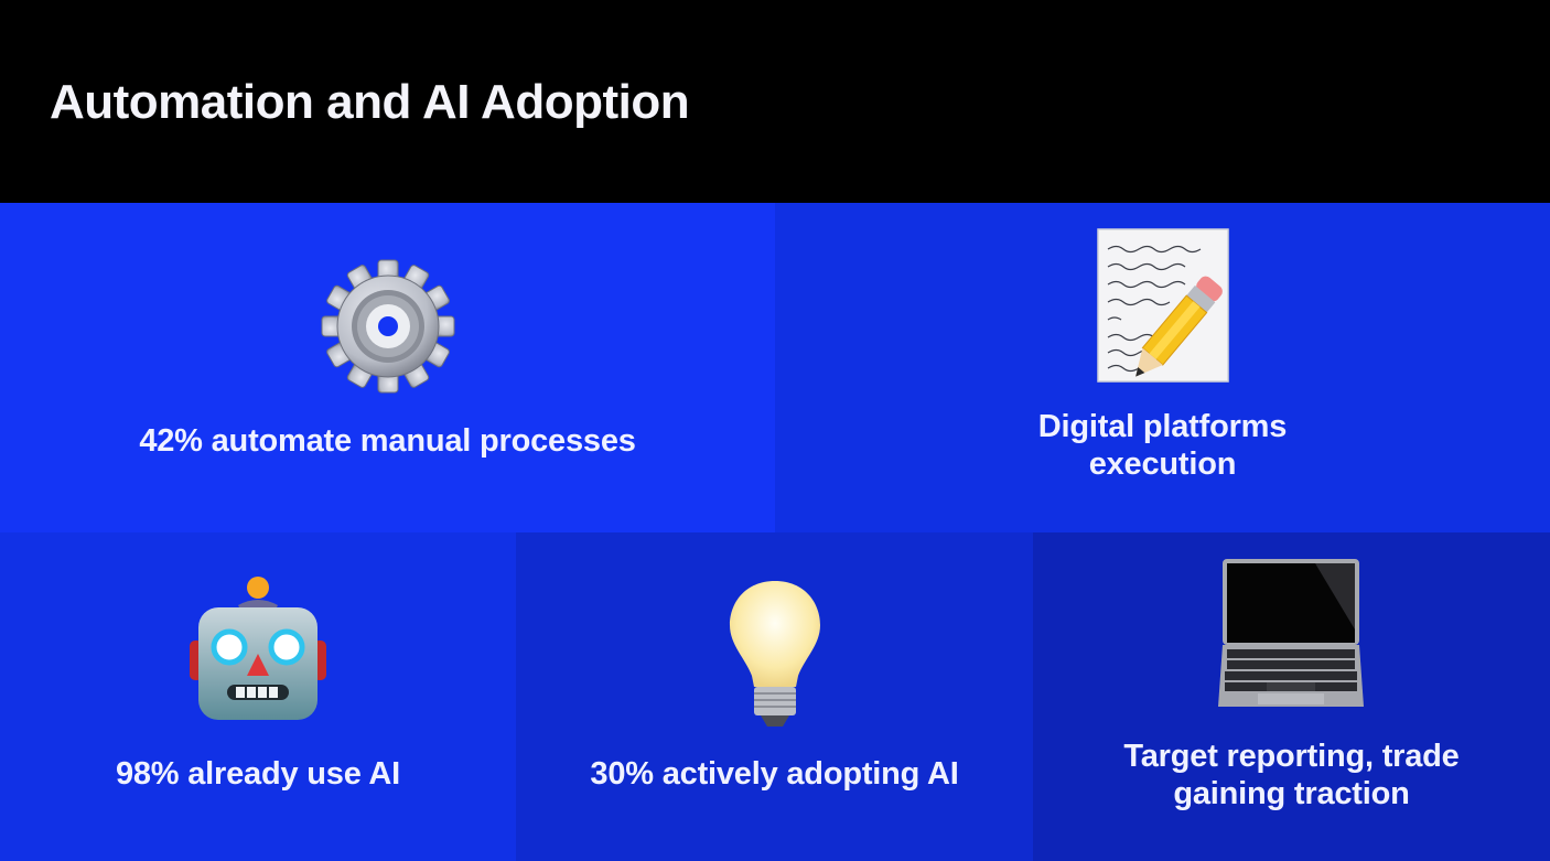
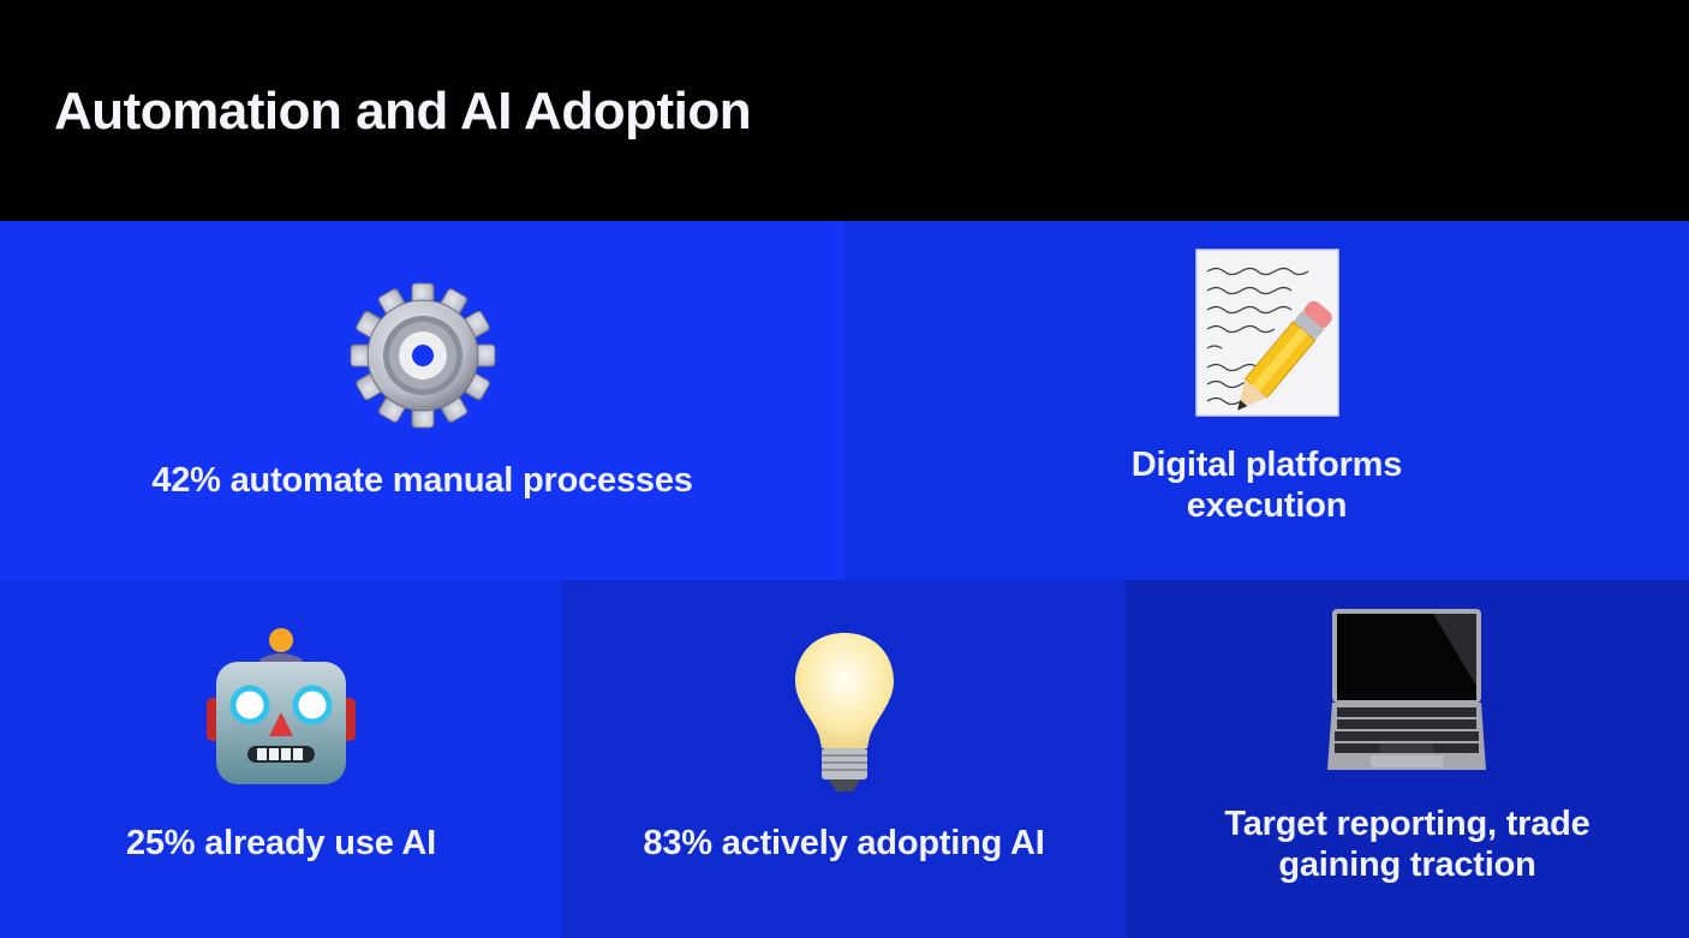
  Automation and AI Adoption
  42% automate manual processes
  Digital platforms
  execution
- 98% already use AI
+ 25% already use AI
- 30% actively adopting AI
+ 83% actively adopting AI
  Target reporting, trade
  gaining traction
